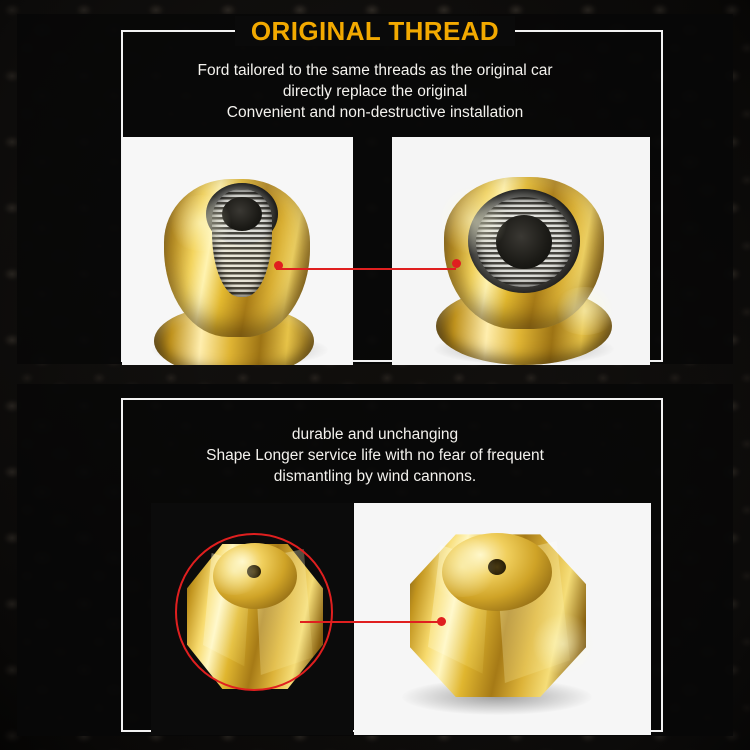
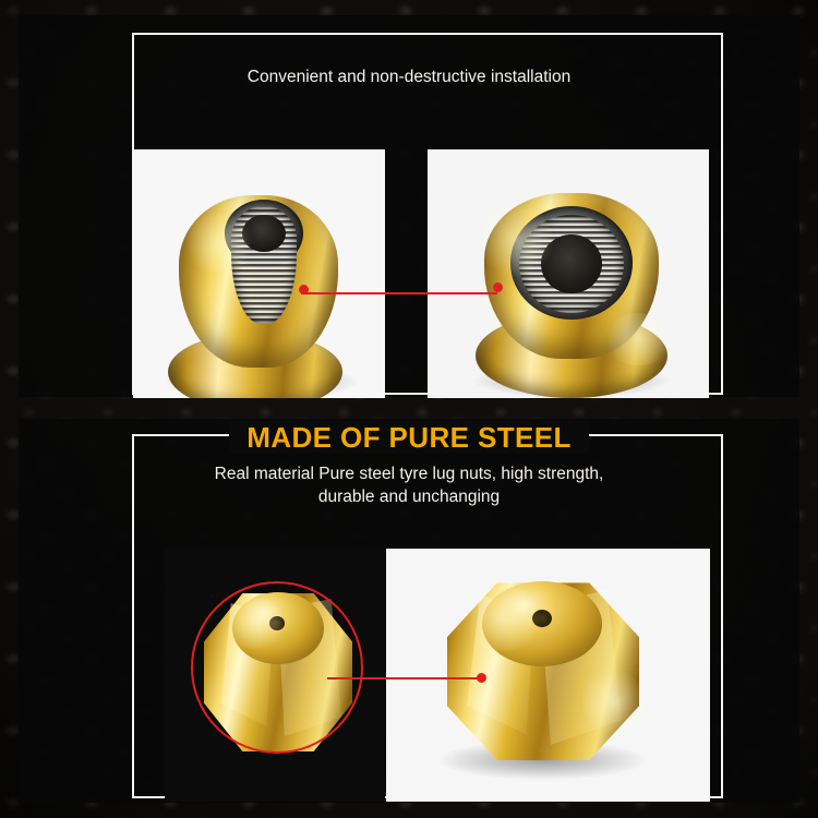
- ORIGINAL THREAD
- Ford tailored to the same threads as the original car
- directly replace the original
  Convenient and non-destructive installation
+ MADE OF PURE STEEL
+ Real material Pure steel tyre lug nuts, high strength,
  durable and unchanging
- Shape Longer service life with no fear of frequent
- dismantling by wind cannons.
